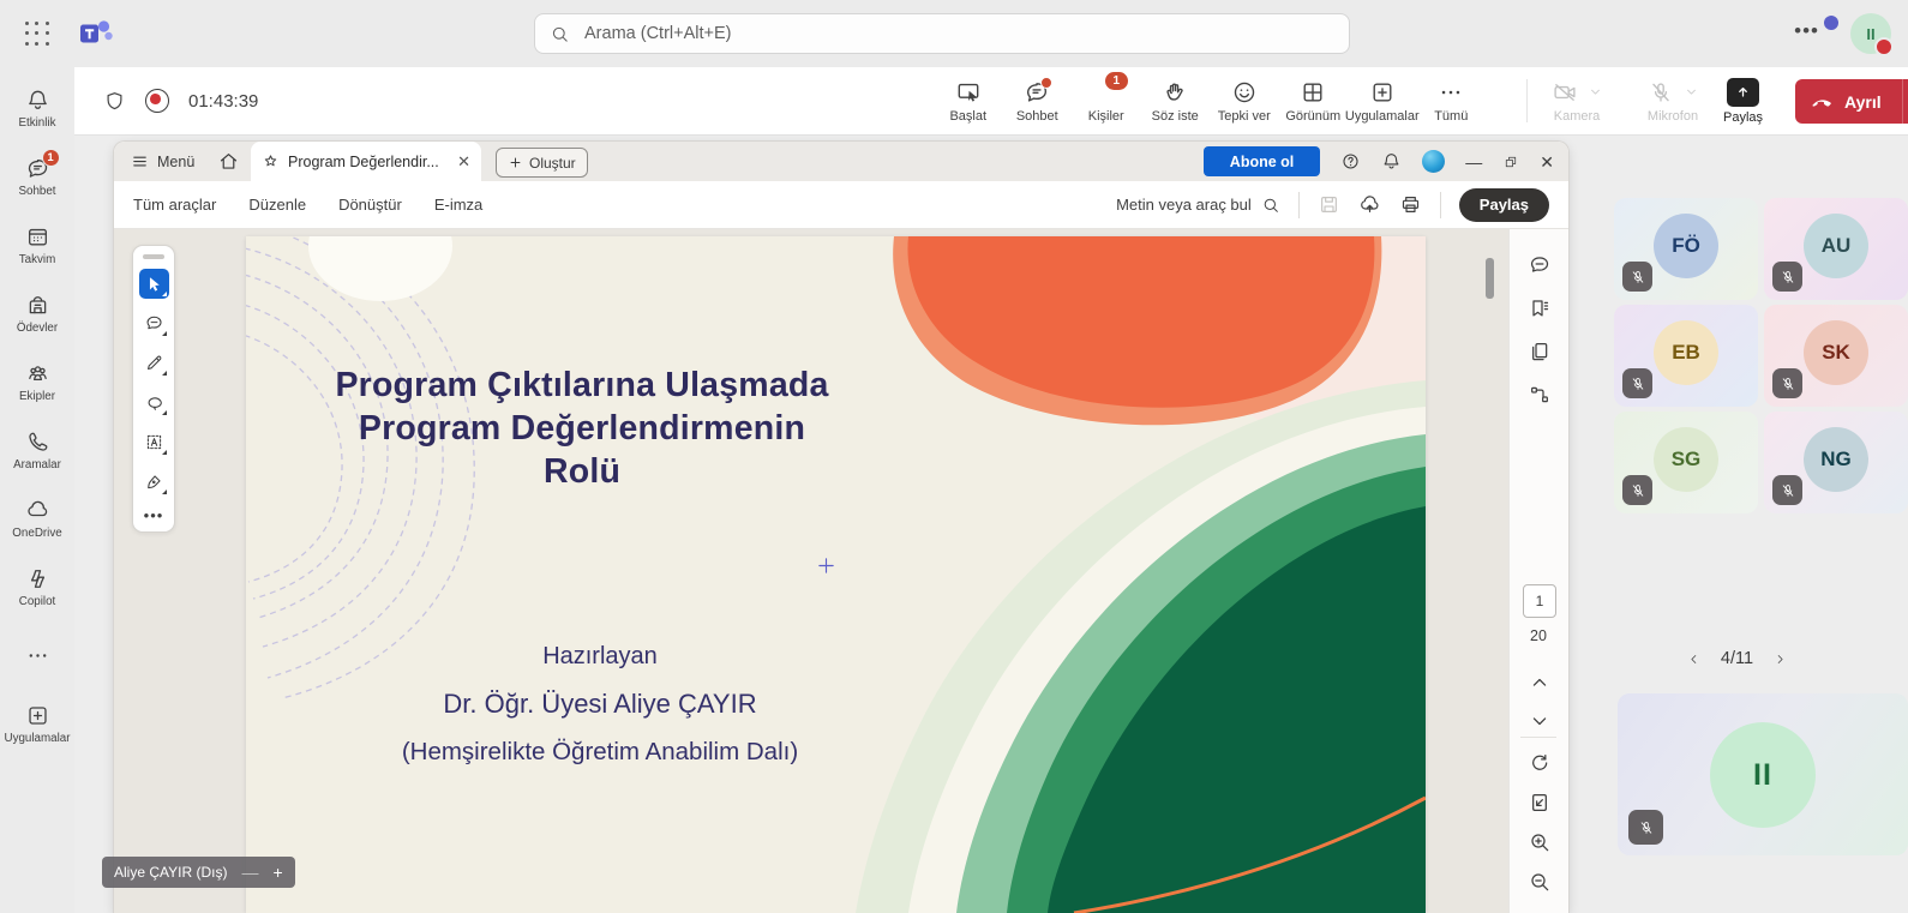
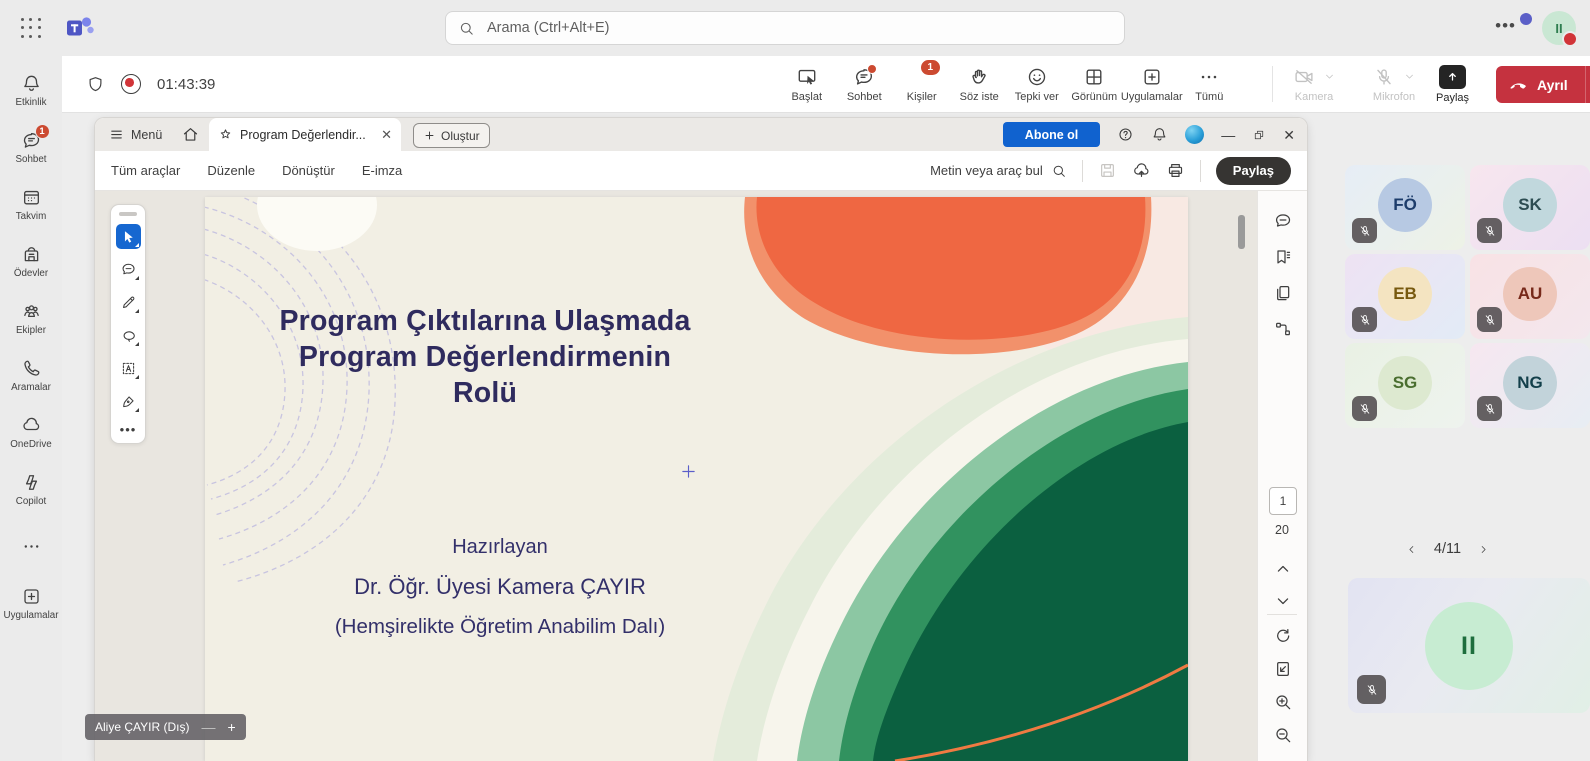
  Arama (Ctrl+Alt+E)
  •••
  II
  01:43:39
  Başlat
  Sohbet
  1
  Kişiler
  Söz iste
  Tepki ver
  Görünüm
  Uygulamalar
  Tümü
  Kamera
  Mikrofon
  Paylaş
  Ayrıl
  Etkinlik
  1
  Sohbet
  Takvim
  Ödevler
  Ekipler
  Aramalar
  OneDrive
  Copilot
  Uygulamalar
  Menü
  Program Değerlendir...
  ✕
  Oluştur
  Abone ol
  —
  ✕
  Tüm araçlar
  Düzenle
  Dönüştür
  E-imza
  Metin veya araç bul
  Paylaş
  •••
  Program Çıktılarına Ulaşmada
  Program Değerlendirmenin
  Rolü
  Hazırlayan
- Dr. Öğr. Üyesi Aliye ÇAYIR
+ Dr. Öğr. Üyesi Kamera ÇAYIR
  (Hemşirelikte Öğretim Anabilim Dalı)
  1
  20
  Aliye ÇAYIR (Dış)
  —
  +
  FÖ
- AU
+ SK
  EB
- SK
+ AU
  SG
  NG
  4/11
  II
